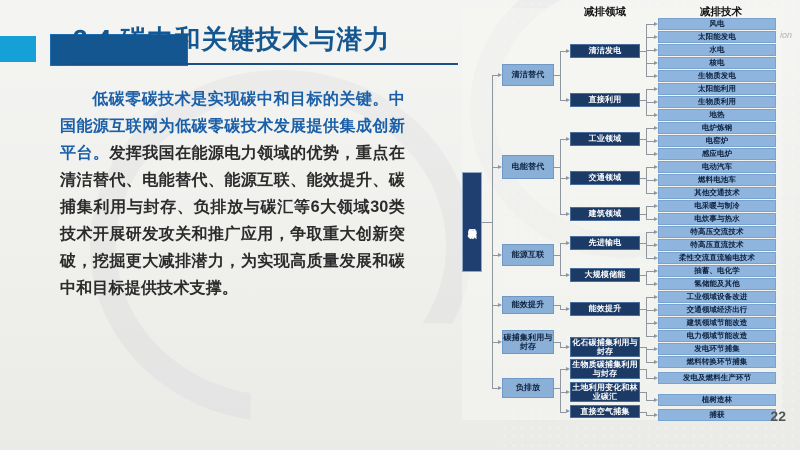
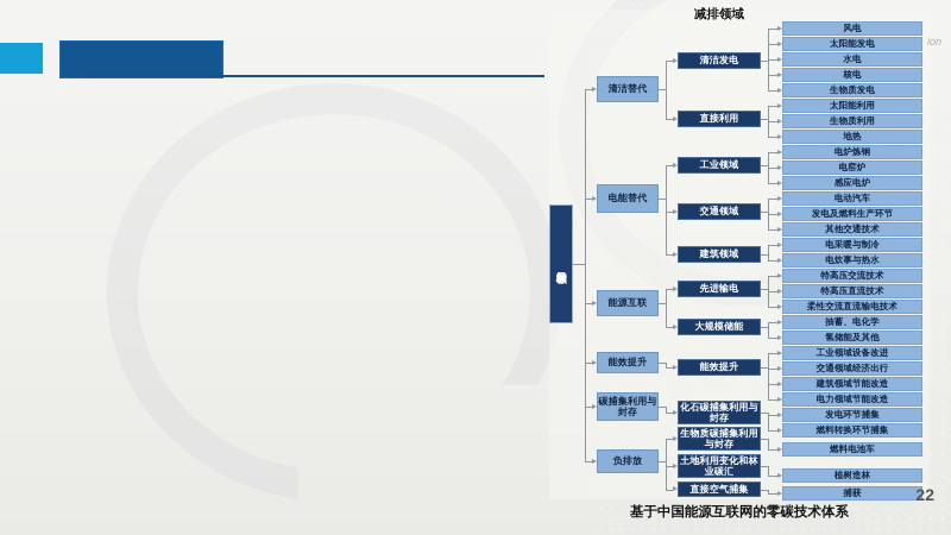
- 3.4 碳中和关键技术与潜力
- 低碳零碳技术是实现碳中和目标的关键。中国能源互联网为低碳零碳技术发展提供集成创新平台。发挥我国在能源电力领域的优势，重点在清洁替代、电能替代、能源互联、能效提升、碳捕集利用与封存、负排放与碳汇等6大领域30类技术开展研发攻关和推广应用，争取重大创新突破，挖掘更大减排潜力，为实现高质量发展和碳中和目标提供技术支撑。
  减排领域
- 减排技术
  清洁替代
  电能替代
  能源互联
  能效提升
  碳捕集利用与封存
  负排放
  清洁发电
  直接利用
  工业领域
  交通领域
  建筑领域
  先进输电
  大规模储能
  能效提升
  化石碳捕集利用与封存
  生物质碳捕集利用与封存
  土地利用变化和林业碳汇
  直接空气捕集
  风电
  太阳能发电
  水电
  核电
  生物质发电
  太阳能利用
  生物质利用
  地热
  电炉炼钢
  电窑炉
  感应电炉
  电动汽车
- 燃料电池车
+ 发电及燃料生产环节
  其他交通技术
  电采暖与制冷
  电炊事与热水
  特高压交流技术
  特高压直流技术
  柔性交流直流输电技术
  抽蓄、电化学
  氢储能及其他
  工业领域设备改进
  交通领域经济出行
  建筑领域节能改造
  电力领域节能改造
  发电环节捕集
  燃料转换环节捕集
- 发电及燃料生产环节
+ 燃料电池车
  植树造林
  捕获
+ 基于中国能源互联网的零碳技术体系
  22
  ion
